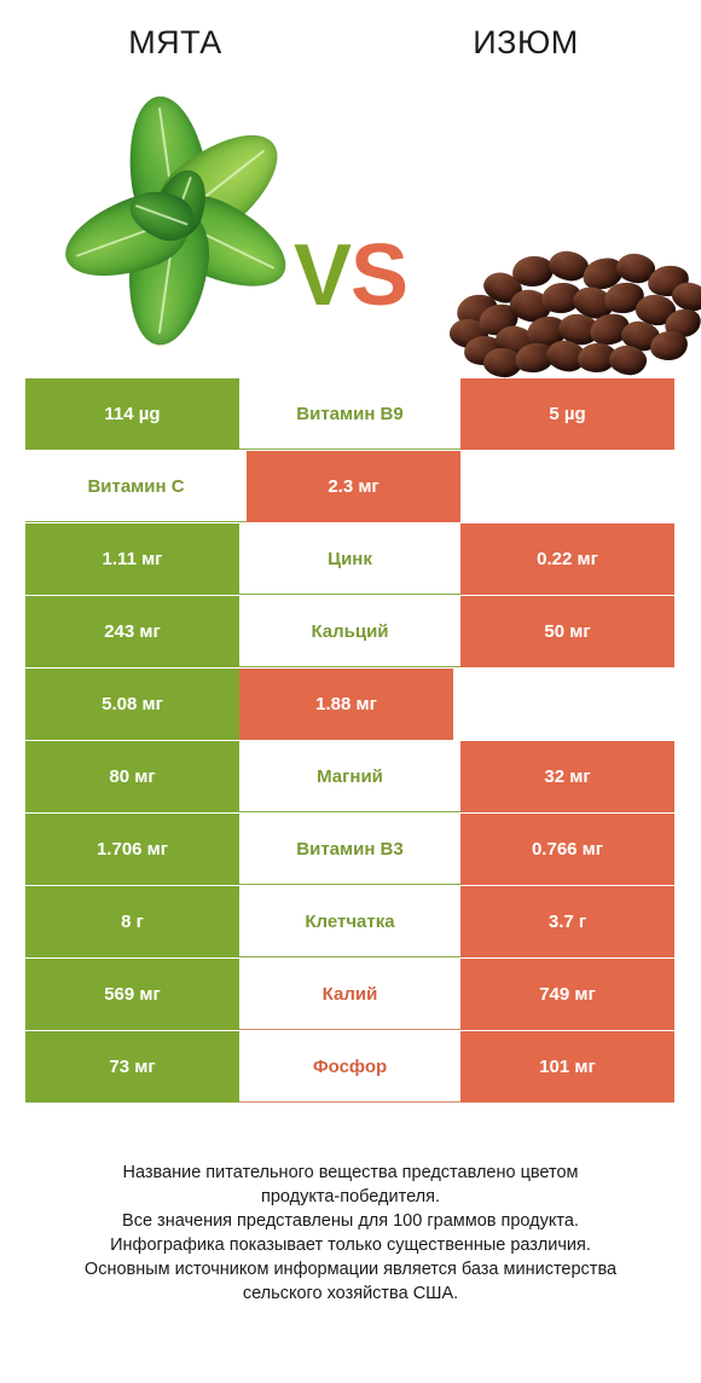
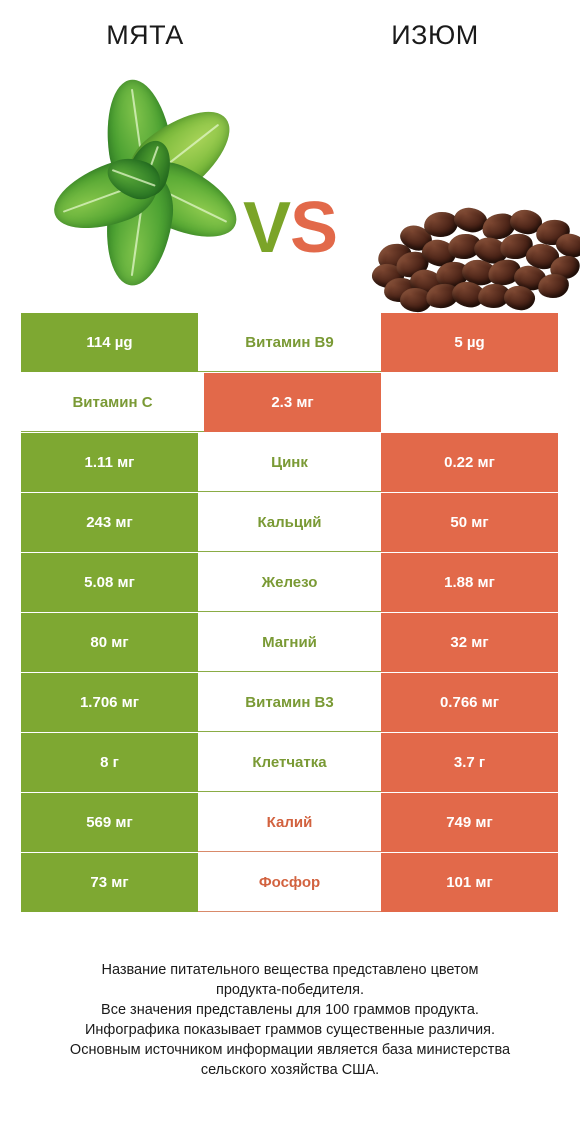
  МЯТА
  ИЗЮМ
  VS
  114 µg
  Витамин B9
  5 µg
  Витамин C
  2.3 мг
  1.11 мг
  Цинк
  0.22 мг
  243 мг
  Кальций
  50 мг
  5.08 мг
+ Железо
  1.88 мг
  80 мг
  Магний
  32 мг
  1.706 мг
  Витамин B3
  0.766 мг
  8 г
  Клетчатка
  3.7 г
  569 мг
  Калий
  749 мг
  73 мг
  Фосфор
  101 мг
  Название питательного вещества представлено цветом
  продукта-победителя.
  Все значения представлены для 100 граммов продукта.
- Инфографика показывает только существенные различия.
+ Инфографика показывает граммов существенные различия.
  Основным источником информации является база министерства
  сельского хозяйства США.
